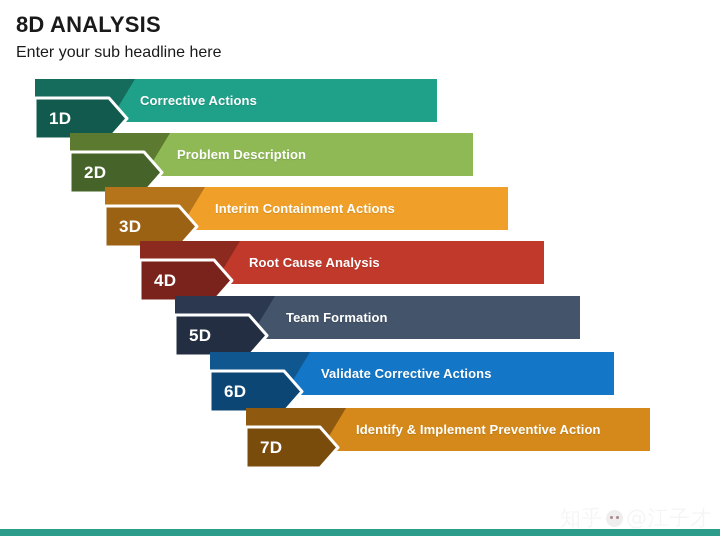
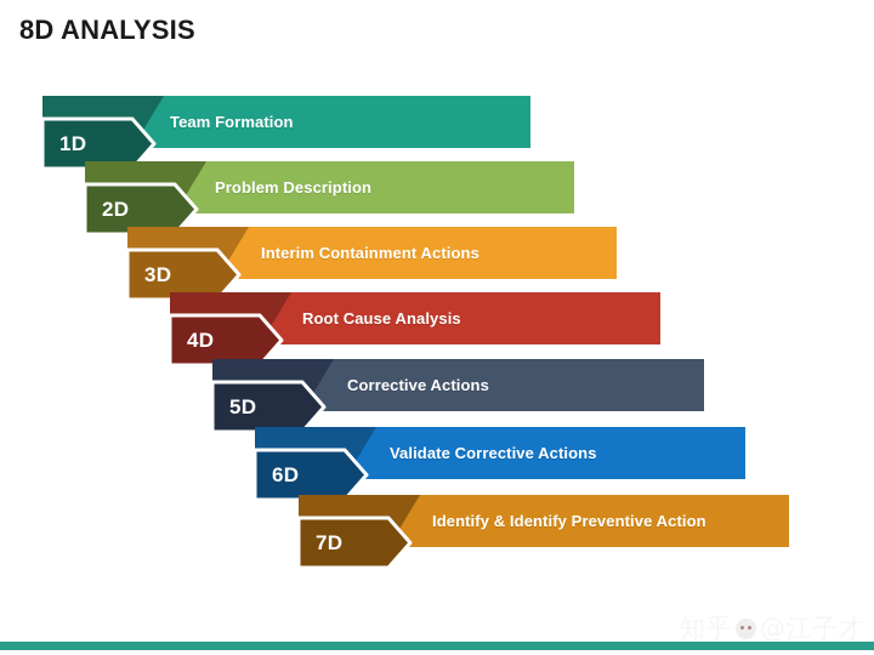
  8D ANALYSIS
- Enter your sub headline here
  1D
- Corrective Actions
+ Team Formation
  2D
  Problem Description
  3D
  Interim Containment Actions
  4D
  Root Cause Analysis
  5D
- Team Formation
+ Corrective Actions
  6D
  Validate Corrective Actions
  7D
- Identify & Implement Preventive Action
+ Identify & Identify Preventive Action
  知乎
  @江子才
